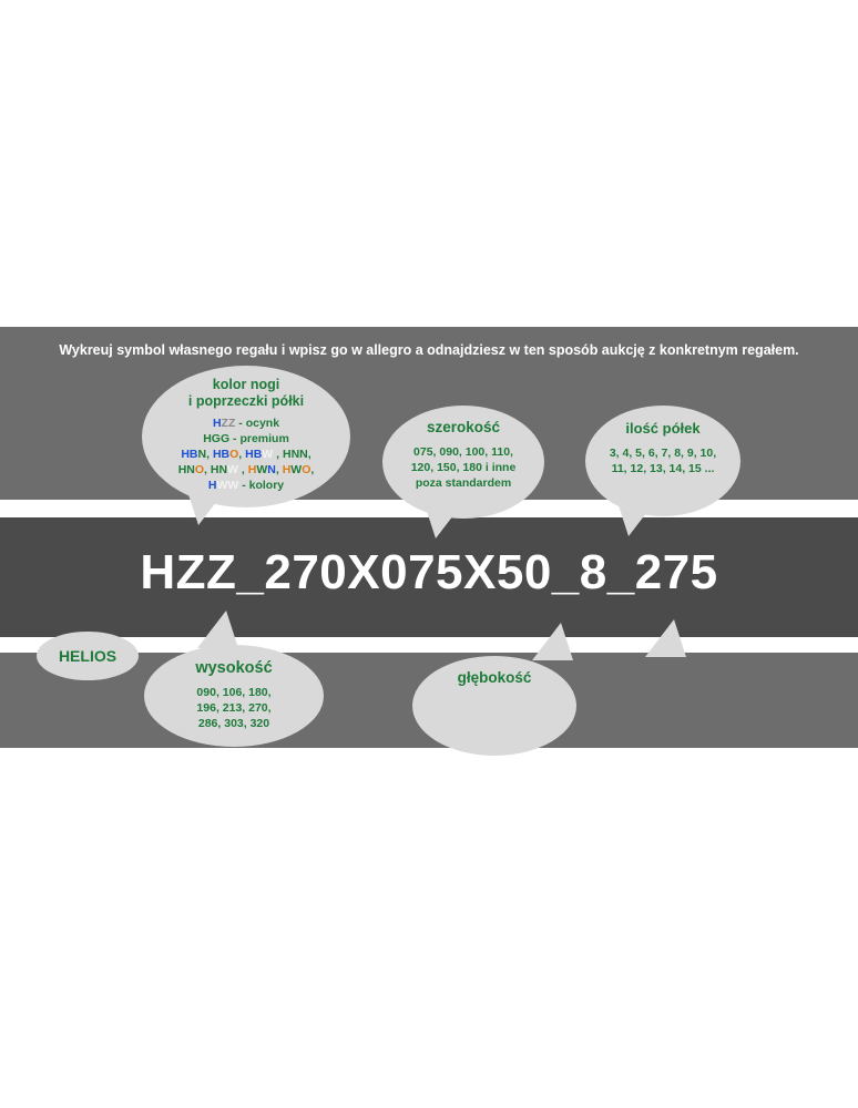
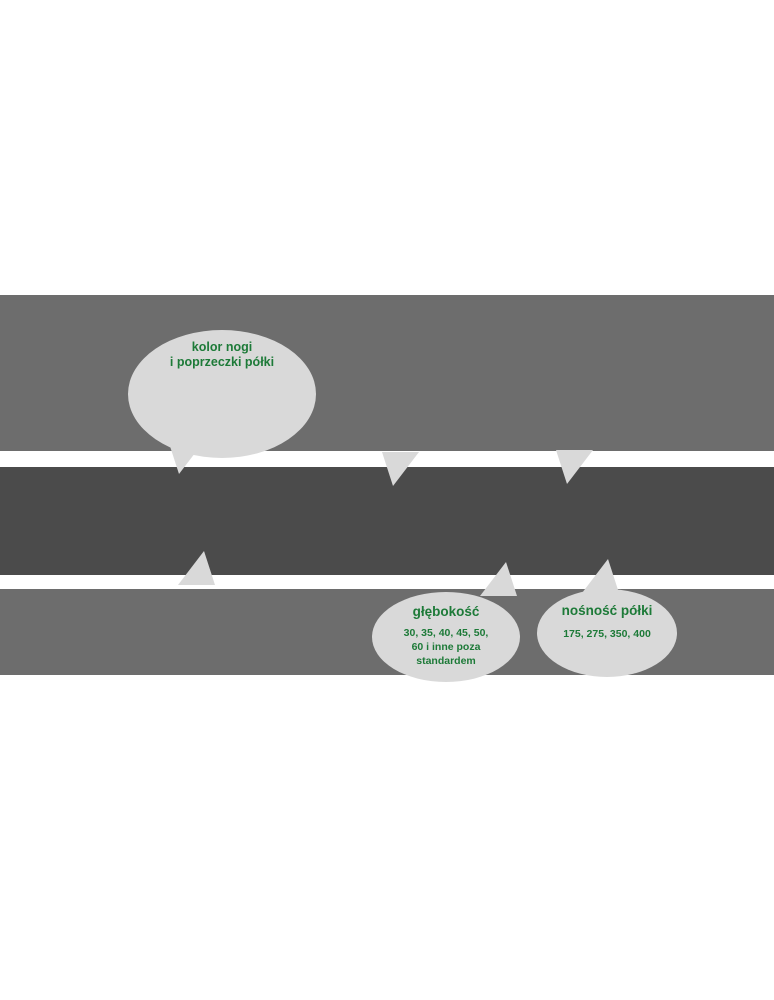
- Wykreuj symbol własnego regału i wpisz go w allegro a odnajdziesz w ten sposób aukcję z konkretnym regałem.
- HZZ_270X075X50_8_275
  kolor nogi
  i poprzeczki półki
- HZZ - ocynk
- HGG - premium
- HBN, HBO, HBW , HNN,
- HNO, HNW , HWN, HWO,
- HWW - kolory
- szerokość
- 075, 090, 100, 110,
- 120, 150, 180 i inne
- poza standardem
- ilość półek
- 3, 4, 5, 6, 7, 8, 9, 10,
- 11, 12, 13, 14, 15 ...
- HELIOS
- wysokość
- 090, 106, 180,
- 196, 213, 270,
- 286, 303, 320
  głębokość
+ 30, 35, 40, 45, 50,
+ 60 i inne poza
+ standardem
+ nośność półki
+ 175, 275, 350, 400
